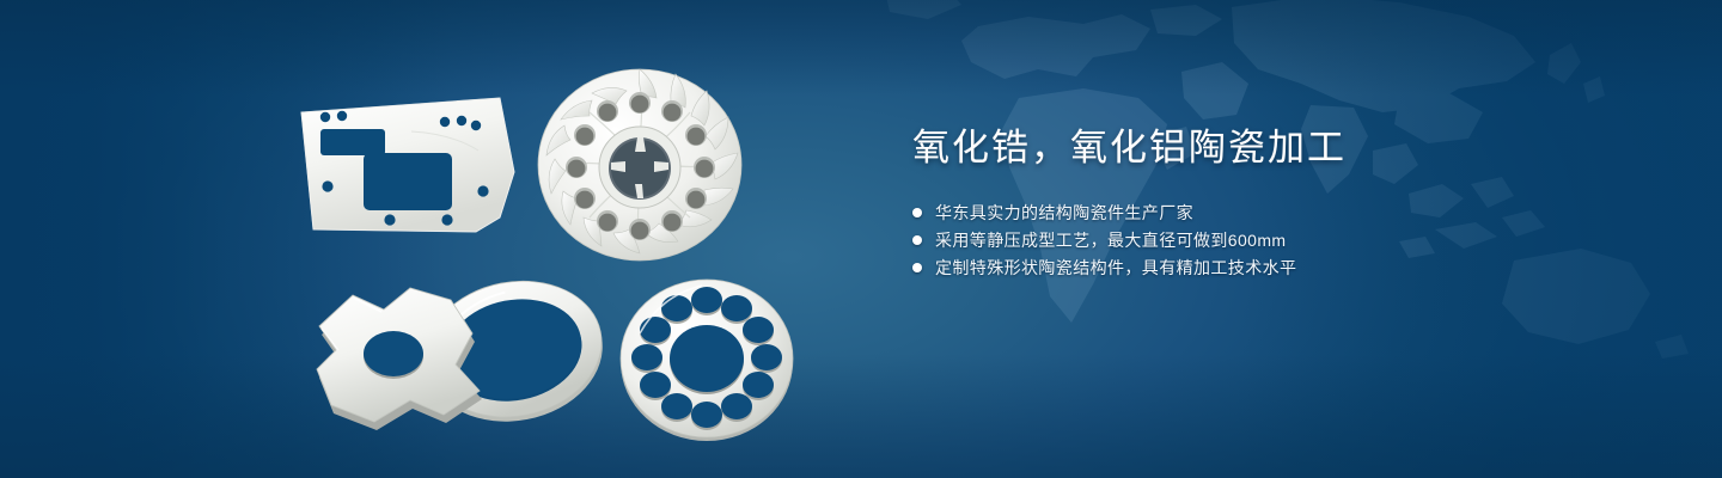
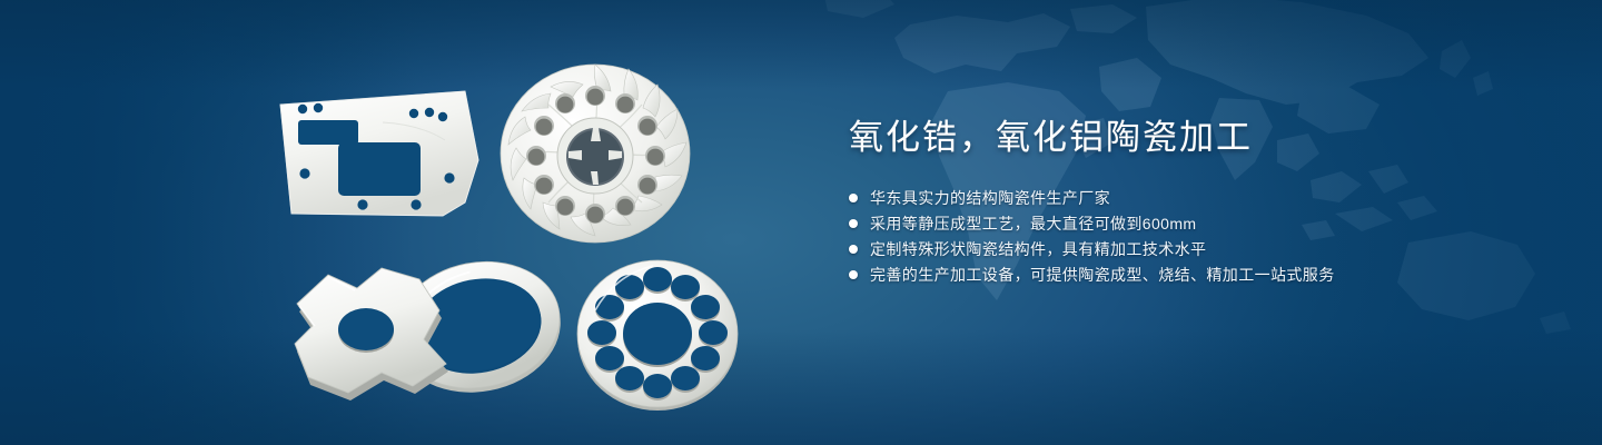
  氧化锆，氧化铝陶瓷加工
  华东具实力的结构陶瓷件生产厂家
  采用等静压成型工艺，最大直径可做到600mm
  定制特殊形状陶瓷结构件，具有精加工技术水平
+ 完善的生产加工设备，可提供陶瓷成型、烧结、精加工一站式服务
